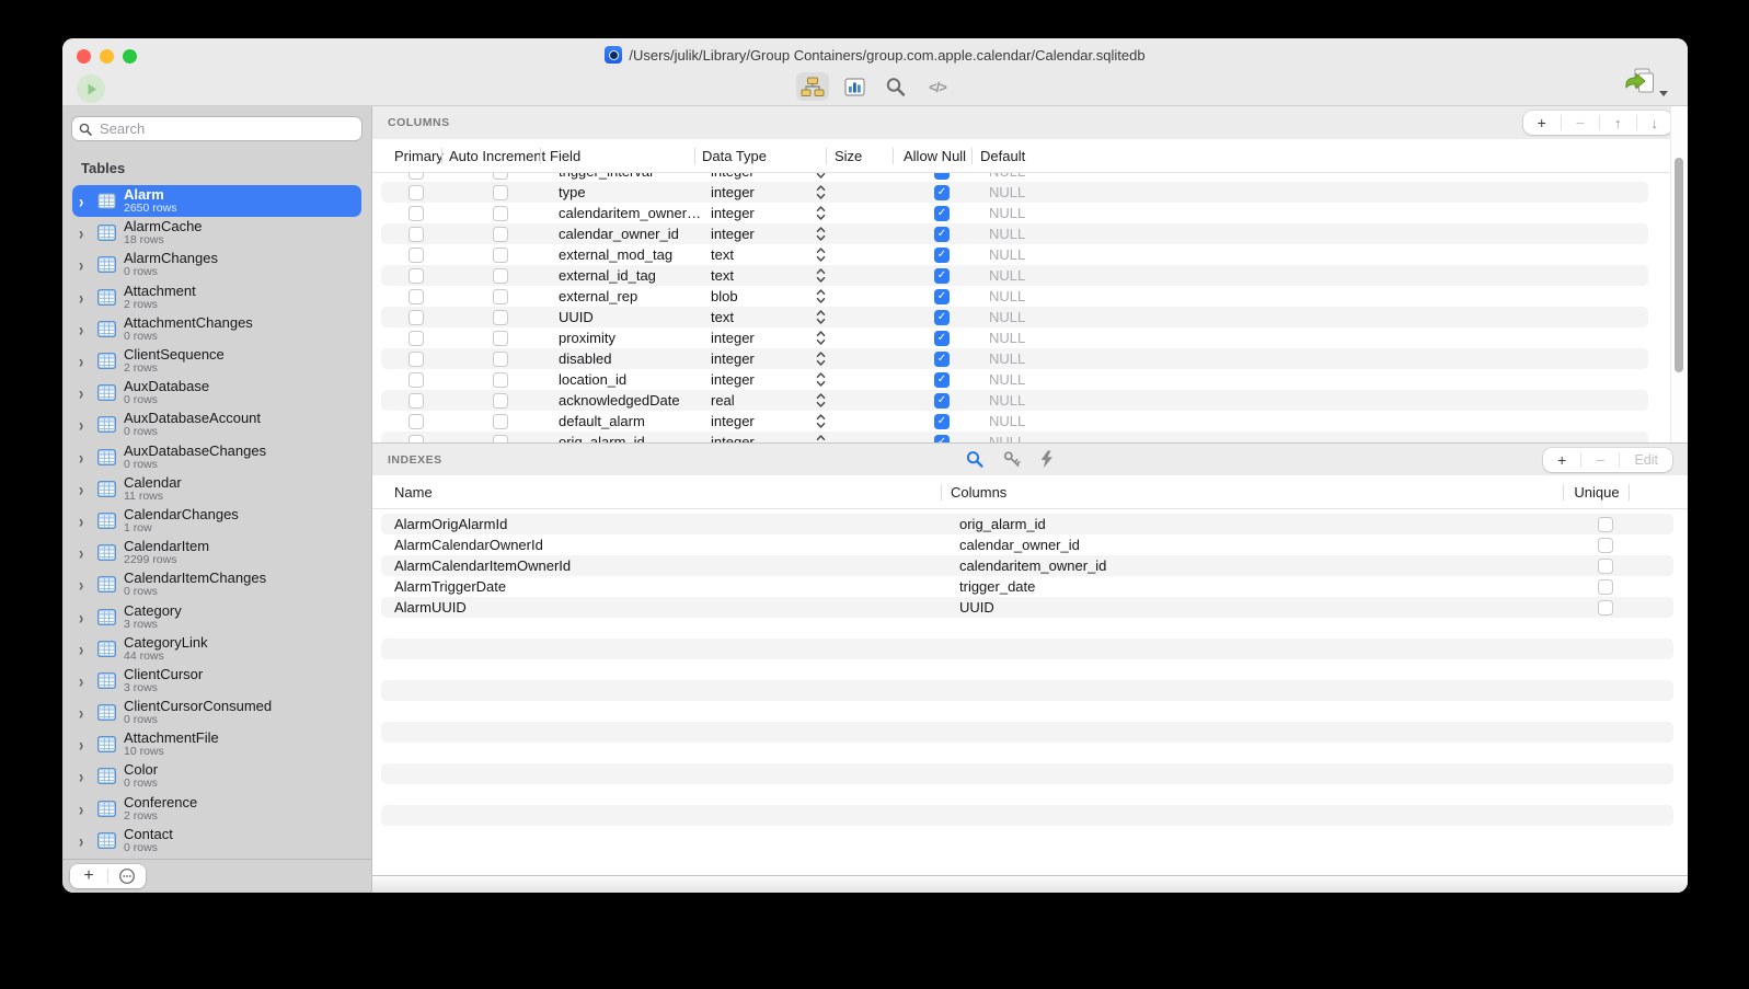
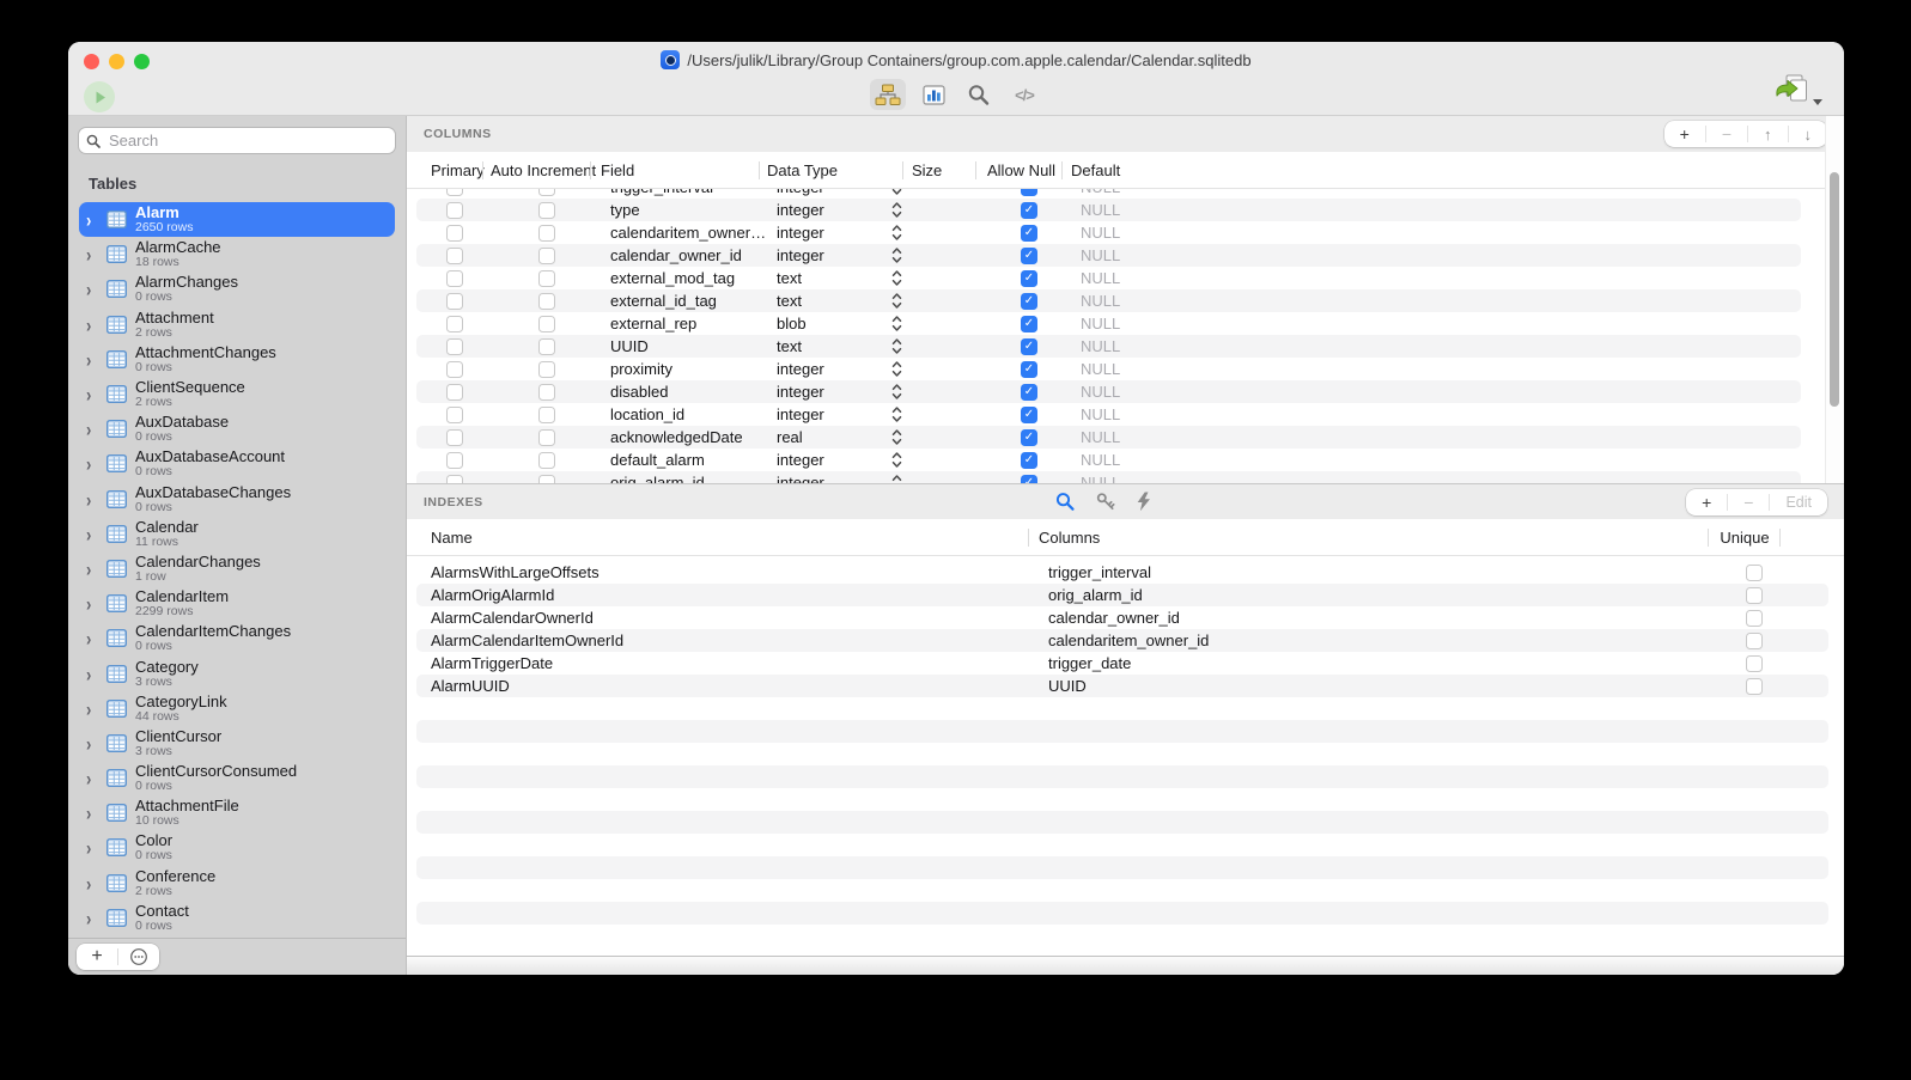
  /Users/julik/Library/Group Containers/group.com.apple.calendar/Calendar.sqlitedb
  </>
  Search
  Tables
  ›
  Alarm
  2650 rows
  ›
  AlarmCache
  18 rows
  ›
  AlarmChanges
  0 rows
  ›
  Attachment
  2 rows
  ›
  AttachmentChanges
  0 rows
  ›
  ClientSequence
  2 rows
  ›
  AuxDatabase
  0 rows
  ›
  AuxDatabaseAccount
  0 rows
  ›
  AuxDatabaseChanges
  0 rows
  ›
  Calendar
  11 rows
  ›
  CalendarChanges
  1 row
  ›
  CalendarItem
  2299 rows
  ›
  CalendarItemChanges
  0 rows
  ›
  Category
  3 rows
  ›
  CategoryLink
  44 rows
  ›
  ClientCursor
  3 rows
  ›
  ClientCursorConsumed
  0 rows
  ›
  AttachmentFile
  10 rows
  ›
  Color
  0 rows
  ›
  Conference
  2 rows
  ›
  Contact
  0 rows
  +
  COLUMNS
  +
  −
  ↑
  ↓
  Primary
  Auto Incremen
  Field
  Data Type
  Size
  Allow Null
  Default
  type
  integer
  NULL
  calendaritem_owner…
  integer
  NULL
  calendar_owner_id
  integer
  NULL
  external_mod_tag
  text
  NULL
  external_id_tag
  text
  NULL
  external_rep
  blob
  NULL
  UUID
  text
  NULL
  proximity
  integer
  NULL
  disabled
  integer
  NULL
  location_id
  integer
  NULL
  acknowledgedDate
  real
  NULL
  default_alarm
  integer
  NULL
  INDEXES
  +
  −
  Edit
  Name
  Columns
  Unique
+ AlarmsWithLargeOffsets
+ trigger_interval
  AlarmOrigAlarmId
  orig_alarm_id
  AlarmCalendarOwnerId
  calendar_owner_id
  AlarmCalendarItemOwnerId
  calendaritem_owner_id
  AlarmTriggerDate
  trigger_date
  AlarmUUID
  UUID
